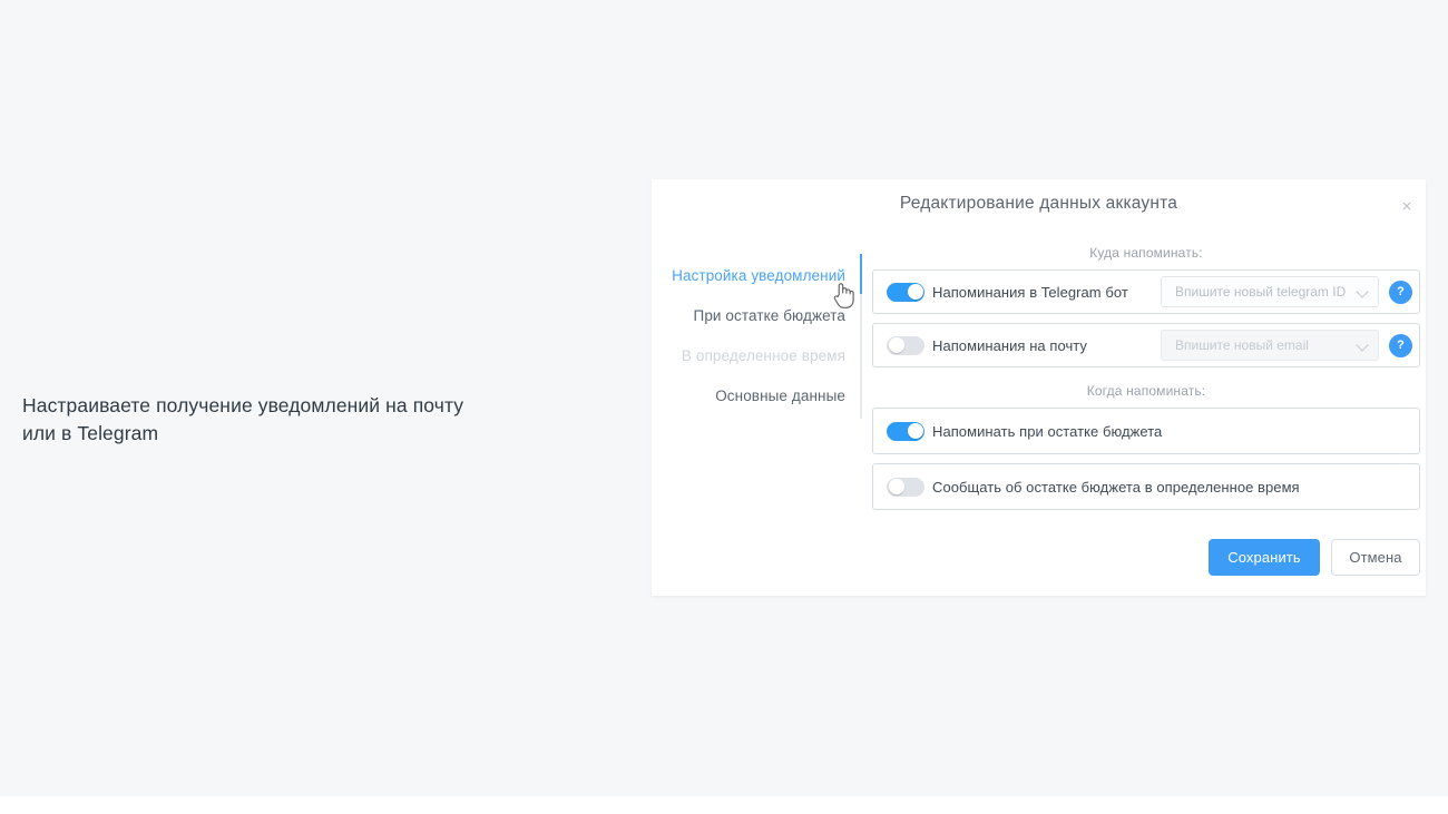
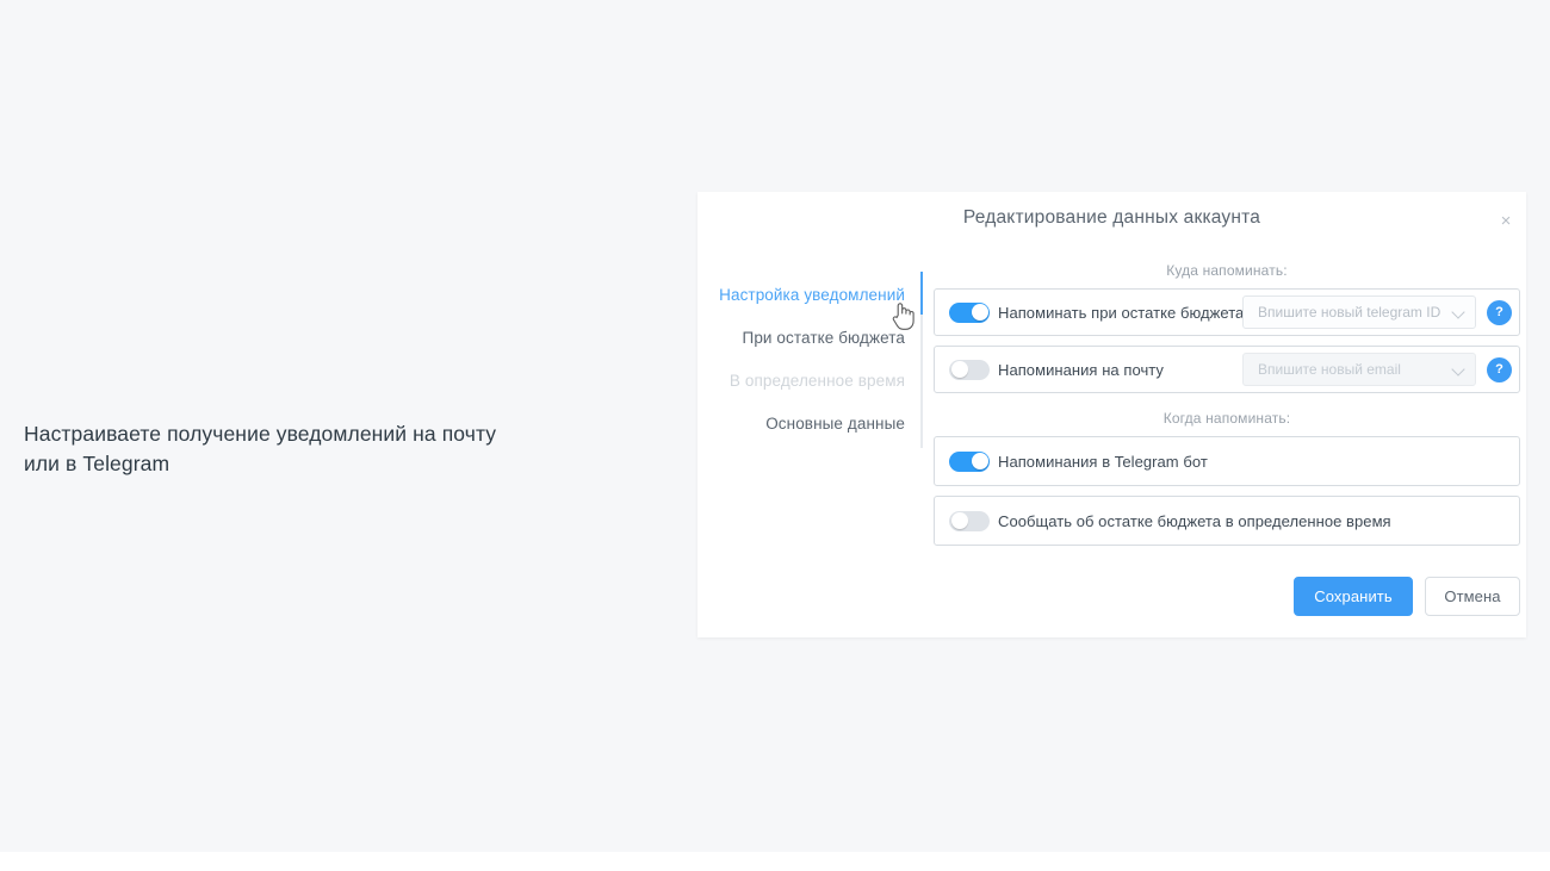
  Настраиваете получение уведомлений на почту
  или в Telegram
  Редактирование данных аккаунта
  ×
  Настройка уведомлений
  При остатке бюджета
  В определенное время
  Основные данные
  Куда напоминать:
- Напоминания в Telegram бот
+ Напоминать при остатке бюджета
  Впишите новый telegram ID
  ?
  Напоминания на почту
  Впишите новый email
  ?
  Когда напоминать:
- Напоминать при остатке бюджета
+ Напоминания в Telegram бот
  Сообщать об остатке бюджета в определенное время
  Сохранить
  Отмена
